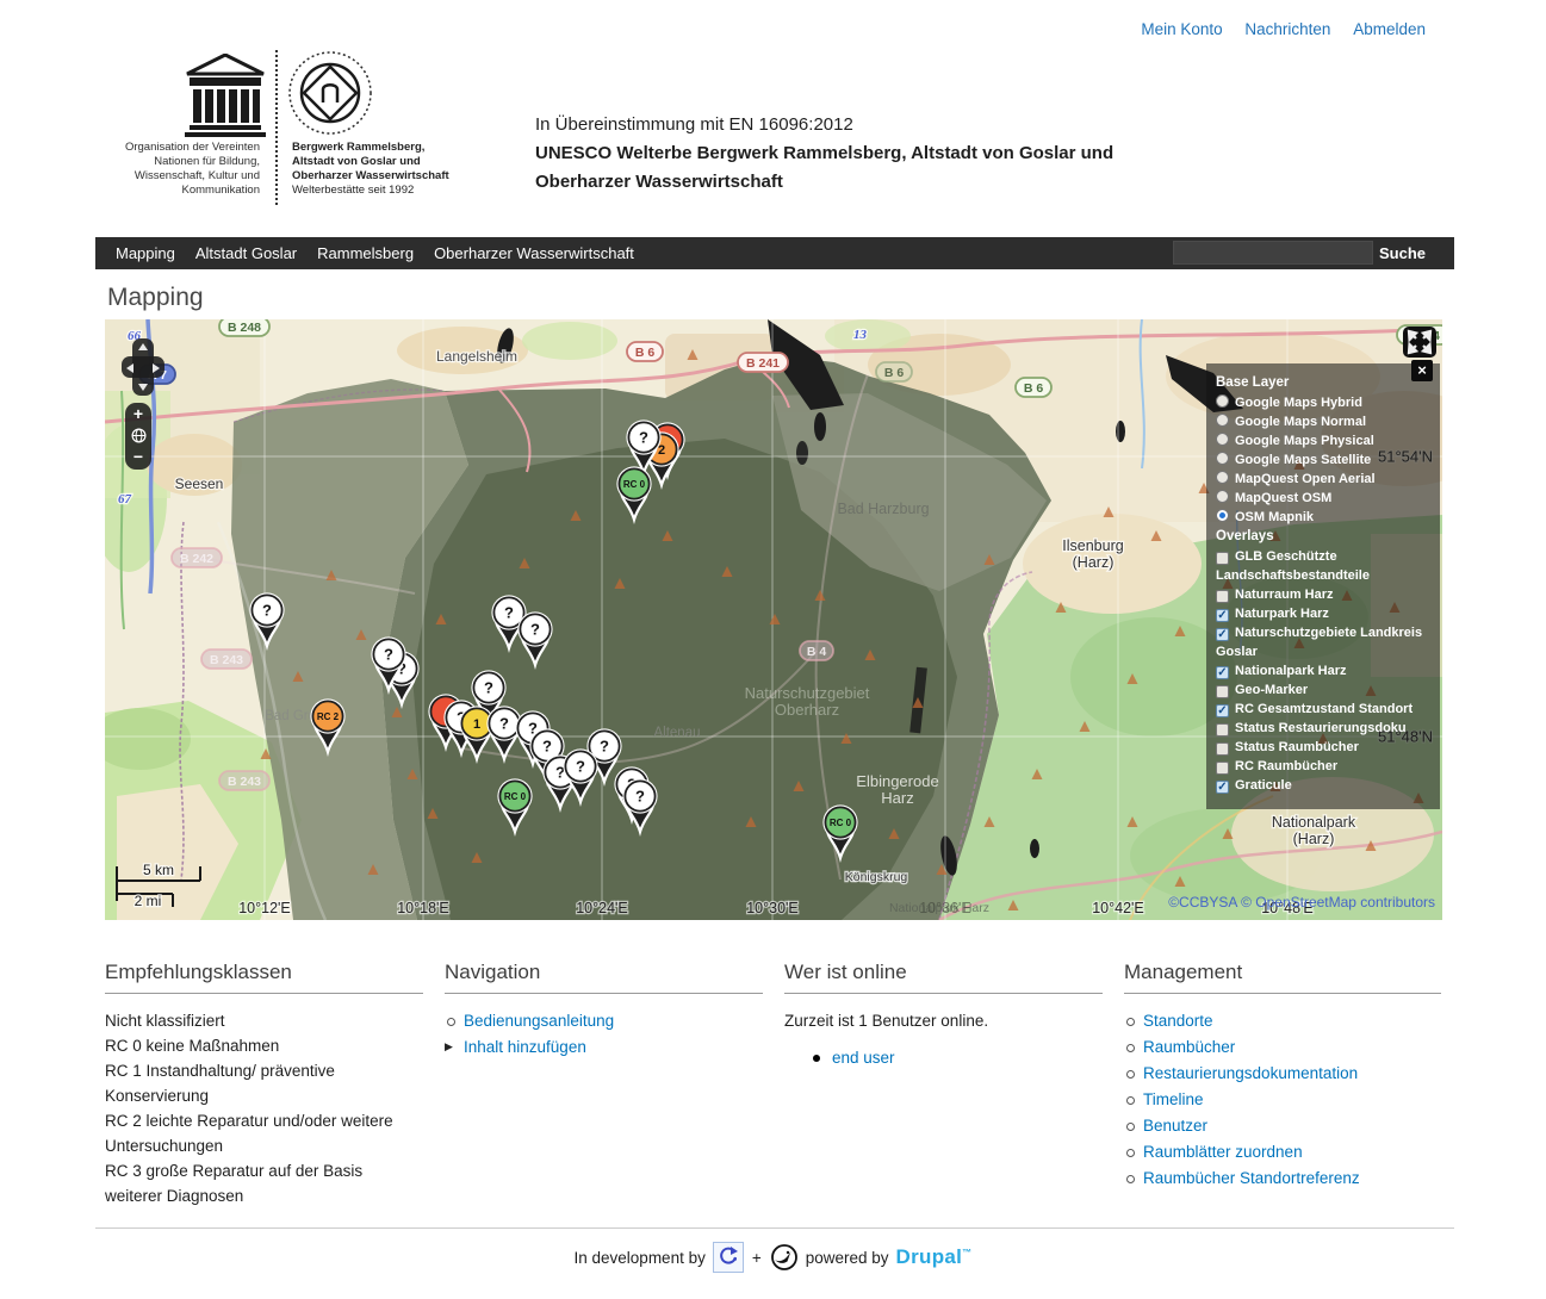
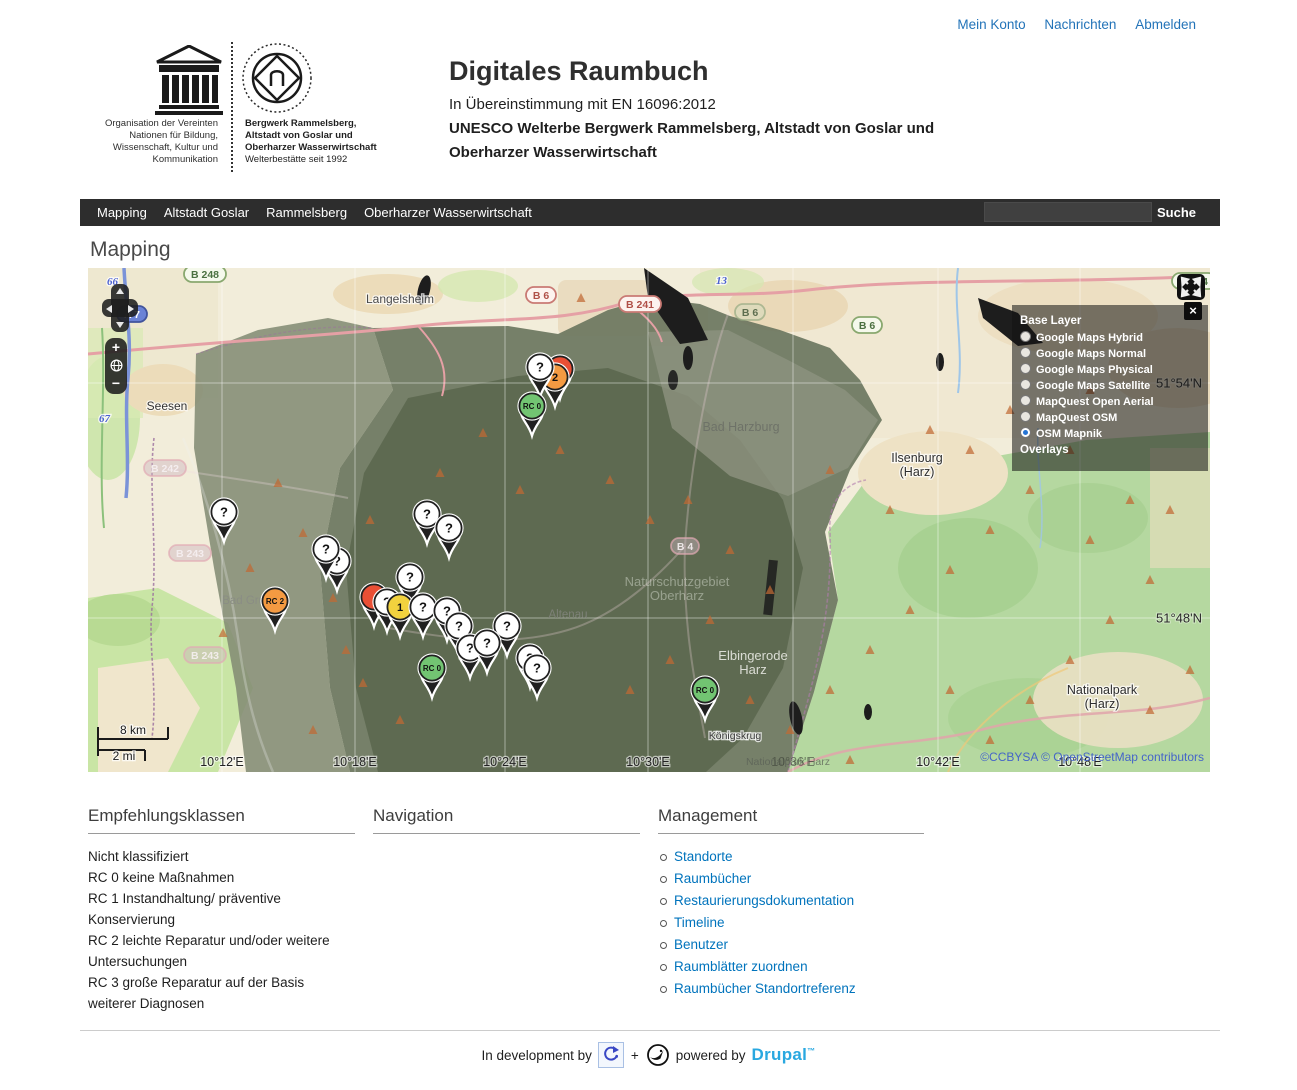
  Mein Konto Nachrichten Abmelden
  Organisation der Vereinten Nationen für Bildung, Wissenschaft, Kultur und Kommunikation
  Bergwerk Rammelsberg,
  Altstadt von Goslar und
  Oberharzer Wasserwirtschaft
  Welterbestätte seit 1992
+ Digitales Raumbuch
  In Übereinstimmung mit EN 16096:2012
  UNESCO Welterbe Bergwerk Rammelsberg, Altstadt von Goslar und
  Oberharzer Wasserwirtschaft
  Mapping
  Altstadt Goslar
  Rammelsberg
  Oberharzer Wasserwirtschaft
  Suche
  Mapping
  B 248
  B 6
  B 241
  B 6
  B 6
  B 242
  B 243
  B 243
  B 4
  A 7
  66
  67
  13
  Seesen
  Langelsheim
  Bad Harzburg
  Ilsenburg
  (Harz)
  Altenau
  Naturschutzgebiet
  Oberharz
  Elbingerode
  Harz
  Nationalpark
  (Harz)
  Königskrug
  Nationalpark Harz
- 5 km
+ 8 km
  2 mi
  10°12'E
  10°18'E
  10°24'E
  10°30'E
  10°36'E
  10°42'E
  10°48'E
  51°54'N
  51°48'N
  2
  ?
  RC 0
  ?
  ?
  ?
  ?
  ?
  ?
  RC 2
  1
  ?
  ?
  ?
  ?
  ?
  ?
  RC 0
  ?
  RC 0
  ©CCBYSA © OpenStreetMap contributors
  +
  −
  ×
  Base Layer
  Google Maps Hybrid
  Google Maps Normal
  Google Maps Physical
  Google Maps Satellite
  MapQuest Open Aerial
  MapQuest OSM
  OSM Mapnik
  Overlays
- ✓ GLB Geschützte Landschaftsbestandteile
- ✓ Naturraum Harz
- ✓ Naturpark Harz
- ✓ Naturschutzgebiete Landkreis Goslar
- ✓ Nationalpark Harz
- ✓ Geo-Marker
- ✓ RC Gesamtzustand Standort
- ✓ Status Restaurierungsdoku
- ✓ Status Raumbücher
- ✓ RC Raumbücher
- ✓ Graticule
  Empfehlungsklassen
  Nicht klassifiziert
  RC 0 keine Maßnahmen
  RC 1 Instandhaltung/ präventive Konservierung
  RC 2 leichte Reparatur und/oder weitere Untersuchungen
  RC 3 große Reparatur auf der Basis weiterer Diagnosen
  Navigation
- Bedienungsanleitung
- ▶
- Inhalt hinzufügen
- Wer ist online
- Zurzeit ist 1 Benutzer online.
- end user
  Management
  Standorte
  Raumbücher
  Restaurierungsdokumentation
  Timeline
  Benutzer
  Raumblätter zuordnen
  Raumbücher Standortreferenz
  In development by
  +
  powered by
  Drupal™
